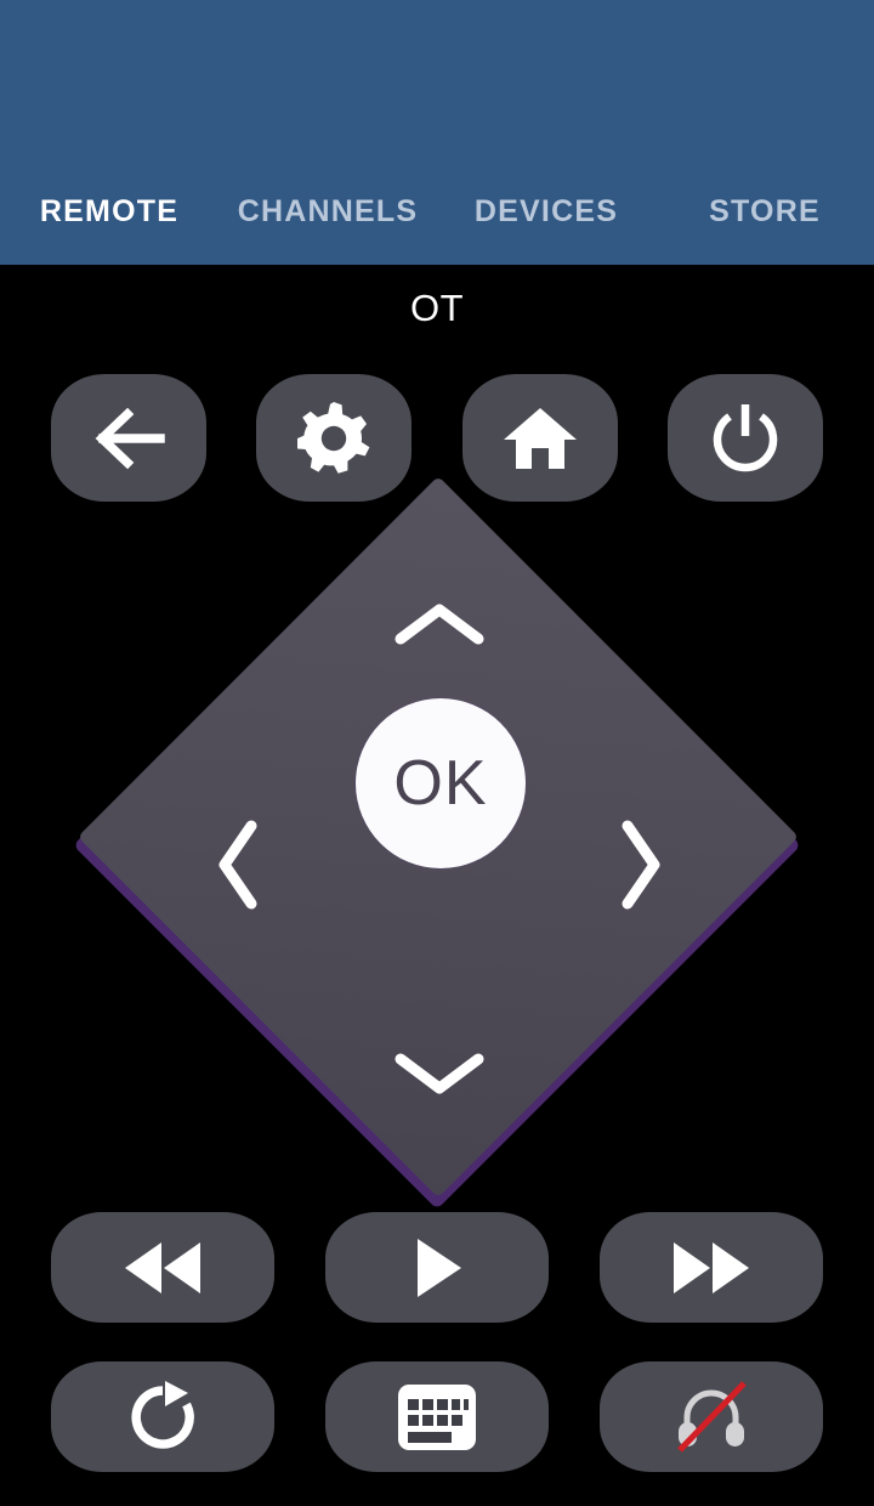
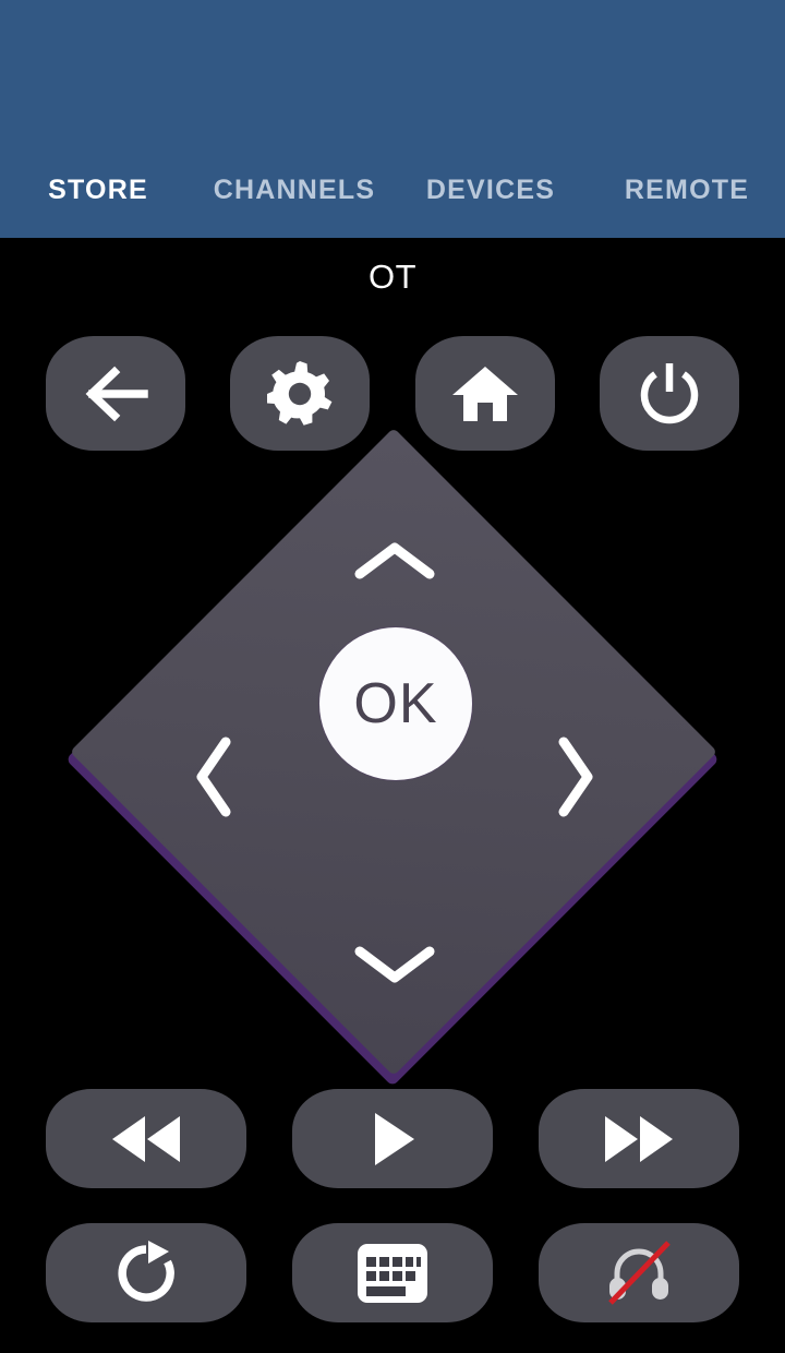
- REMOTE
+ STORE
  CHANNELS
  DEVICES
- STORE
+ REMOTE
  OT
  OK
